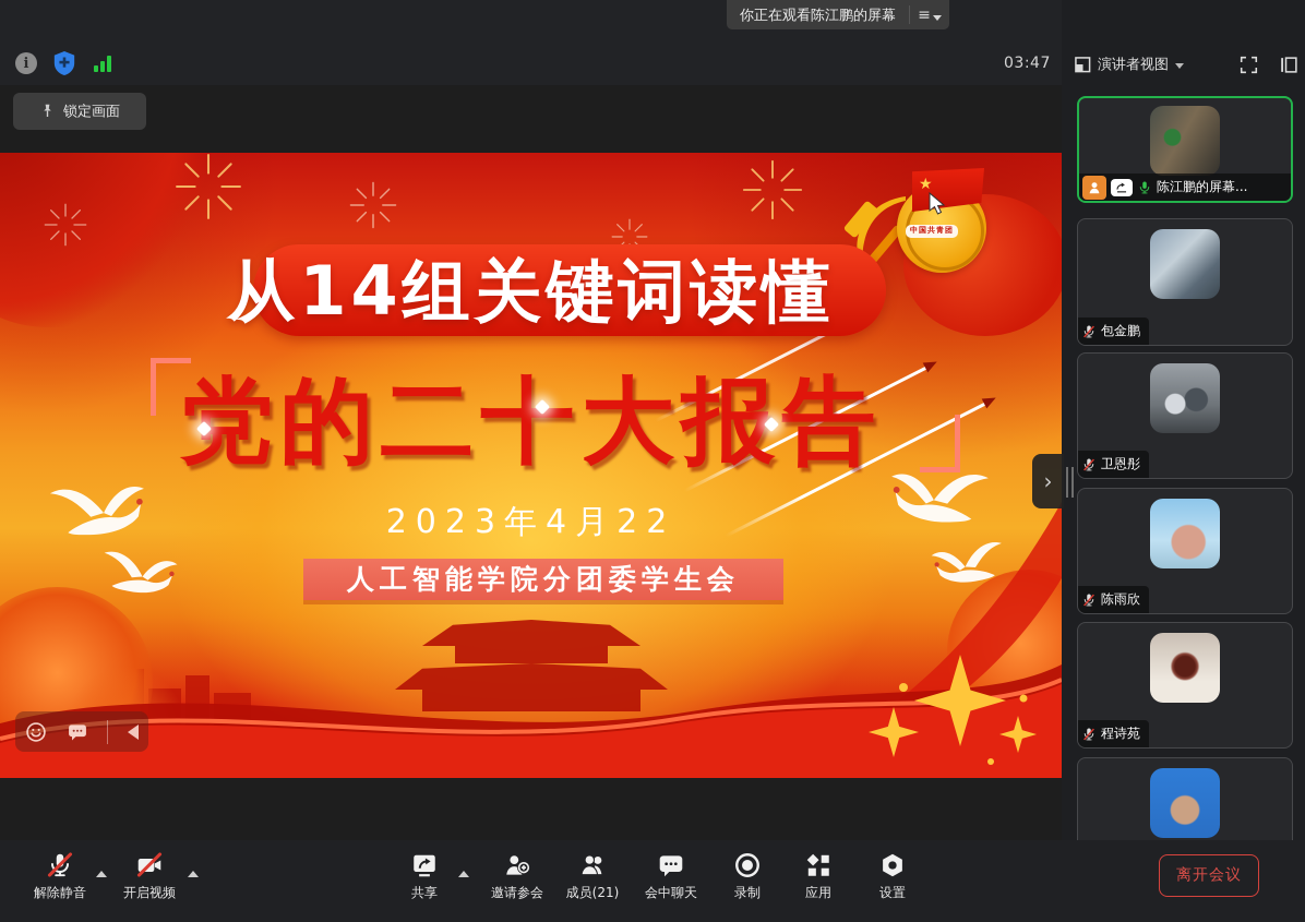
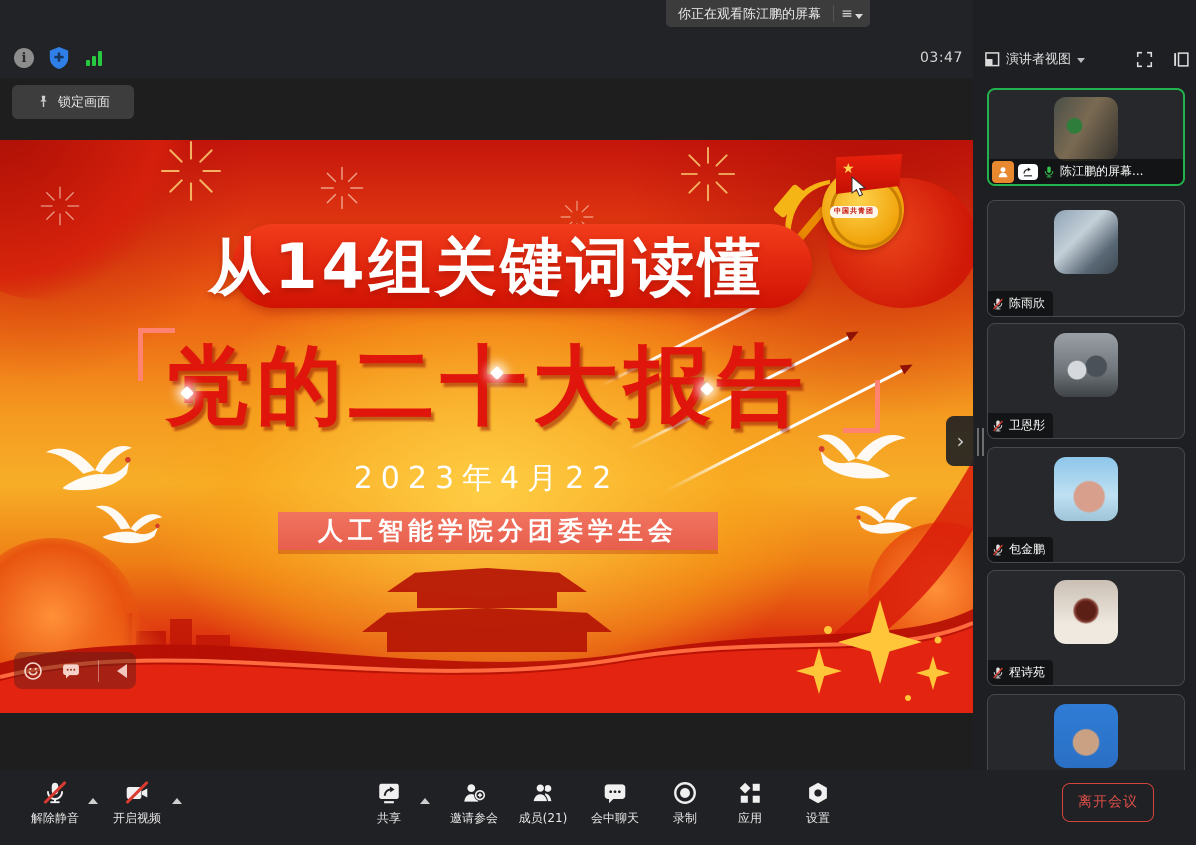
  i
  03:47
  你正在观看陈江鹏的屏幕
  ≡
  锁定画面
  ★
  中国共青团
  从14组关键词读懂
  党的二十大报告
  2023年4月22
  人工智能学院分团委学生会
  ›
  演讲者视图
  陈江鹏的屏幕...
- 包金鹏
+ 陈雨欣
  卫恩彤
- 陈雨欣
+ 包金鹏
  程诗苑
  解除静音
  开启视频
  共享
  邀请参会
  成员(21)
  会中聊天
  录制
  应用
  设置
  离开会议
